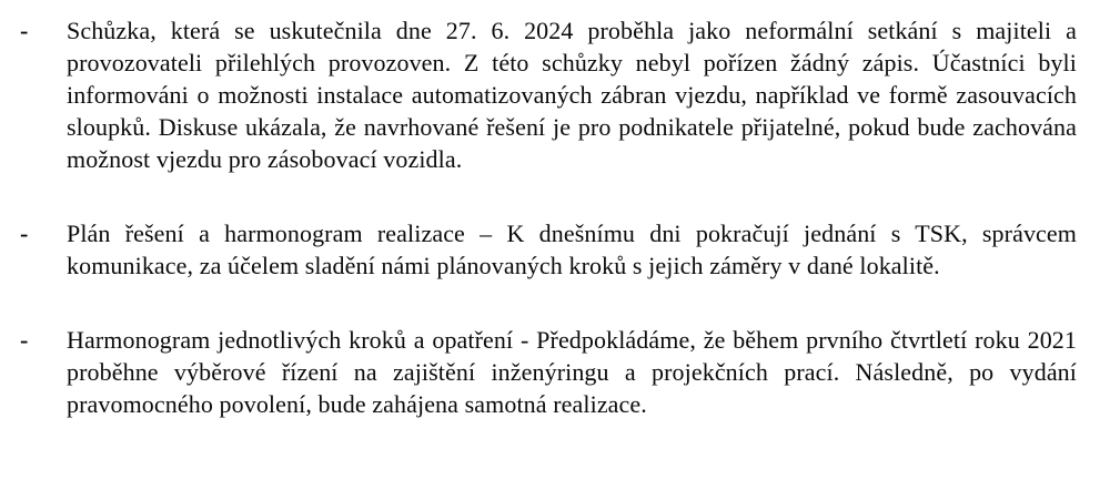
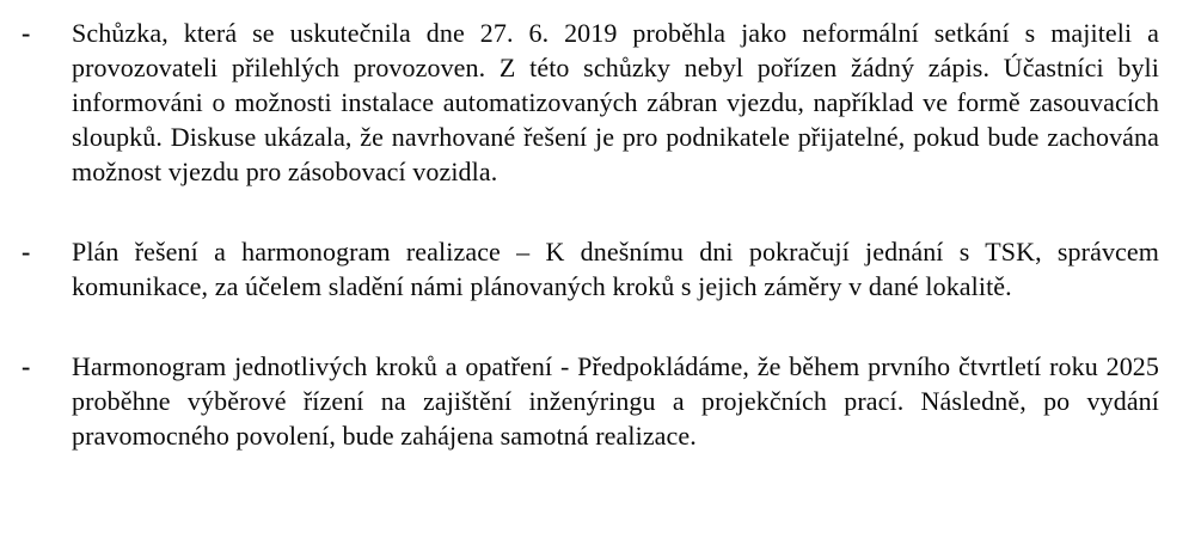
  -
- Schůzka, která se uskutečnila dne 27. 6. 2024 proběhla jako neformální setkání s majiteli a provozovateli přilehlých provozoven. Z této schůzky nebyl pořízen žádný zápis. Účastníci byli informováni o možnosti instalace automatizovaných zábran vjezdu, například ve formě zasouvacích sloupků. Diskuse ukázala, že navrhované řešení je pro podnikatele přijatelné, pokud bude zachována možnost vjezdu pro zásobovací vozidla.
+ Schůzka, která se uskutečnila dne 27. 6. 2019 proběhla jako neformální setkání s majiteli a provozovateli přilehlých provozoven. Z této schůzky nebyl pořízen žádný zápis. Účastníci byli informováni o možnosti instalace automatizovaných zábran vjezdu, například ve formě zasouvacích sloupků. Diskuse ukázala, že navrhované řešení je pro podnikatele přijatelné, pokud bude zachována možnost vjezdu pro zásobovací vozidla.
  -
  Plán řešení a harmonogram realizace – K dnešnímu dni pokračují jednání s TSK, správcem komunikace, za účelem sladění námi plánovaných kroků s jejich záměry v dané lokalitě.
  -
- Harmonogram jednotlivých kroků a opatření - Předpokládáme, že během prvního čtvrtletí roku 2021 proběhne výběrové řízení na zajištění inženýringu a projekčních prací. Následně, po vydání pravomocného povolení, bude zahájena samotná realizace.
+ Harmonogram jednotlivých kroků a opatření - Předpokládáme, že během prvního čtvrtletí roku 2025 proběhne výběrové řízení na zajištění inženýringu a projekčních prací. Následně, po vydání pravomocného povolení, bude zahájena samotná realizace.
